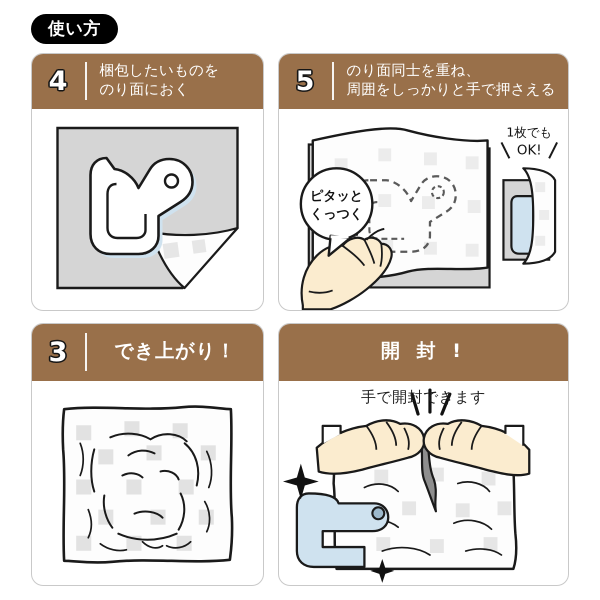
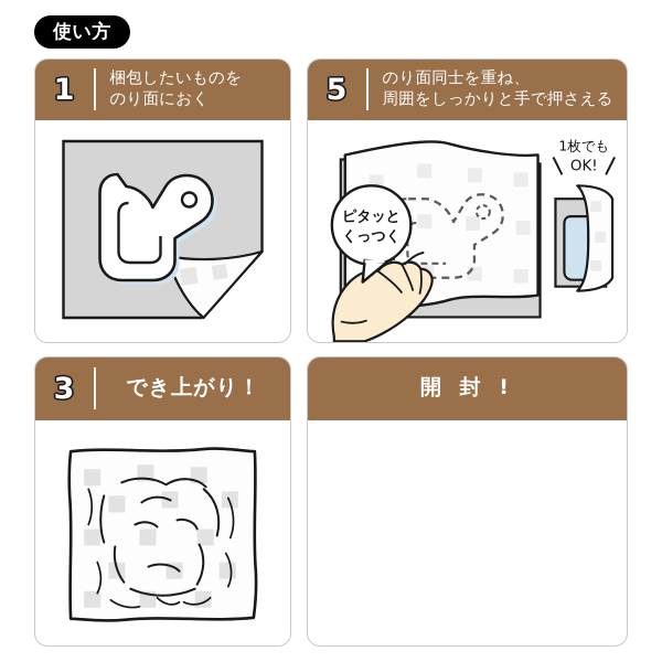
  使い方
- 4
+ 1
  梱包したいものを
  のり面におく
  5
  のり面同士を重ね、
  周囲をしっかりと手で押さえる
  ピタッと
  くっつく
  1枚でも
  OK!
  3
  でき上がり！
  開 封 !
- 手で開封できます
